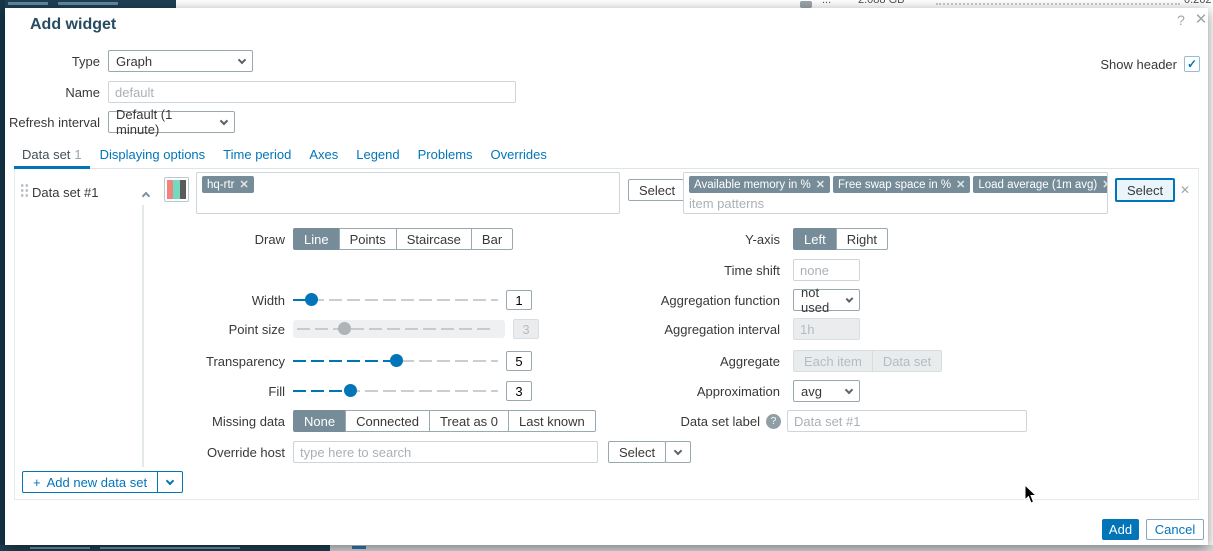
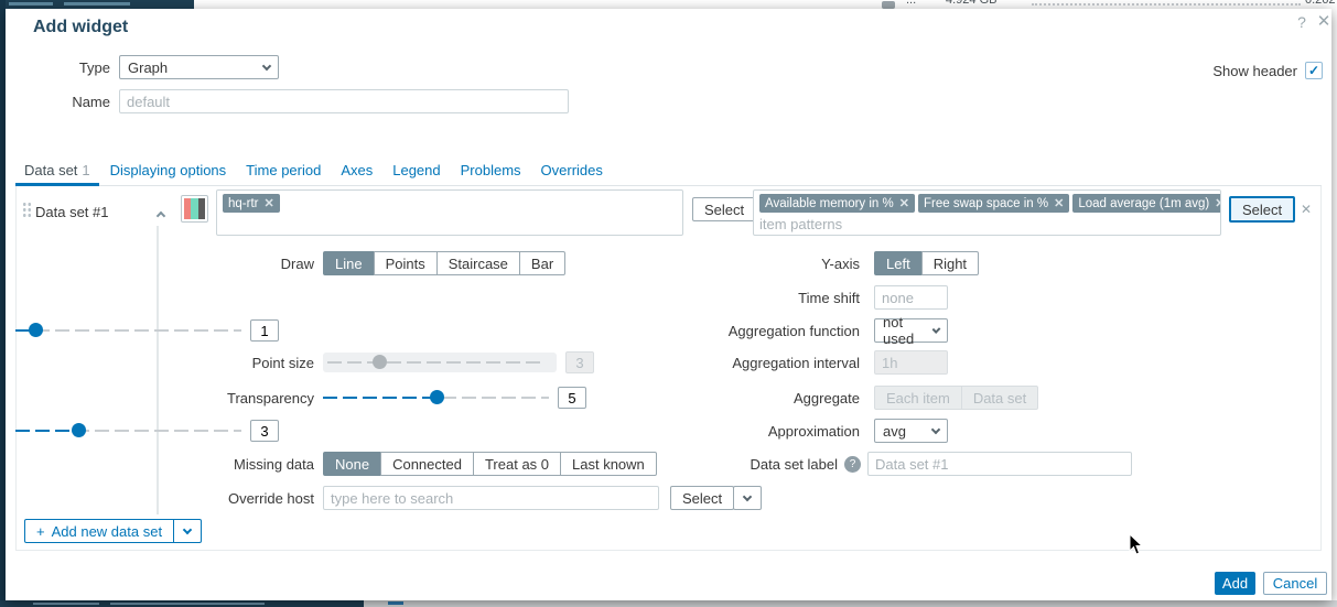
  ...
- 2.088 GB
+ 4.924 GB
  0.262
  Add widget
  ?
  ✕
  Type
  Graph
  Show header
  ✓
  Name
  default
- Refresh interval
- Default (1 minute)
  Data set 1
  Displaying options
  Time period
  Axes
  Legend
  Problems
  Overrides
  Data set #1
  hq-rtr
  ✕
  Select
  Available memory in %
  ✕
  Free swap space in %
  ✕
  Load average (1m avg)
  ✕
  item patterns
  Select
  ✕
  Draw
  Line
  Points
  Staircase
  Bar
- Width
  1
  Point size
  3
  Transparency
  5
- Fill
  3
  Missing data
  None
  Connected
  Treat as 0
  Last known
  Override host
  type here to search
  Select
  Y-axis
  Left
  Right
  Time shift
  none
  Aggregation function
  not used
  Aggregation interval
  1h
  Aggregate
  Each item
  Data set
  Approximation
  avg
  Data set label
  ?
  Data set #1
  +
  Add new data set
  Add
  Cancel
